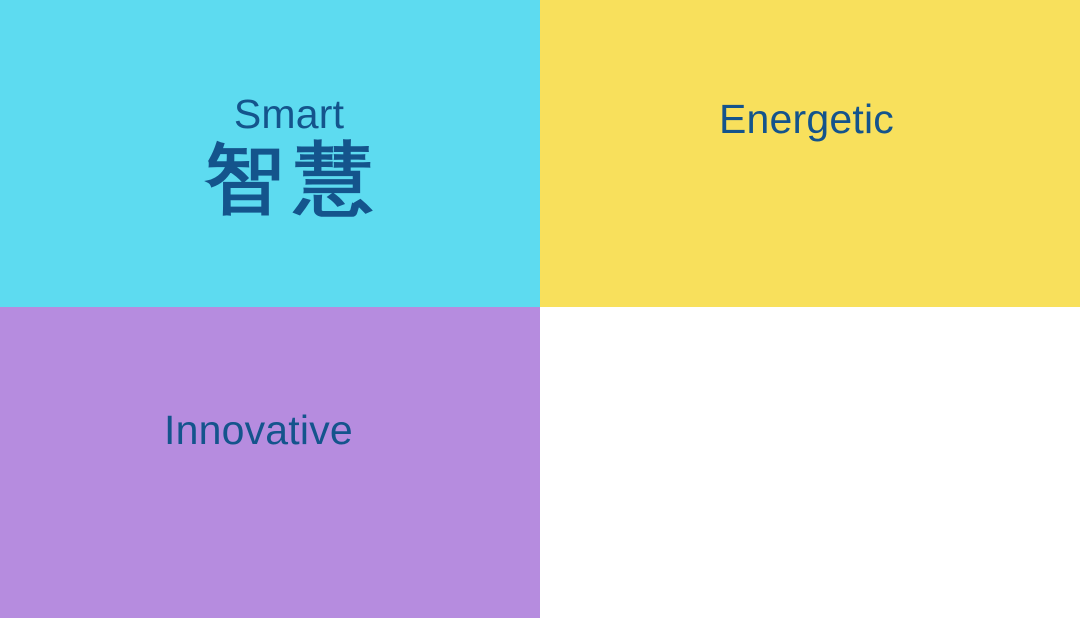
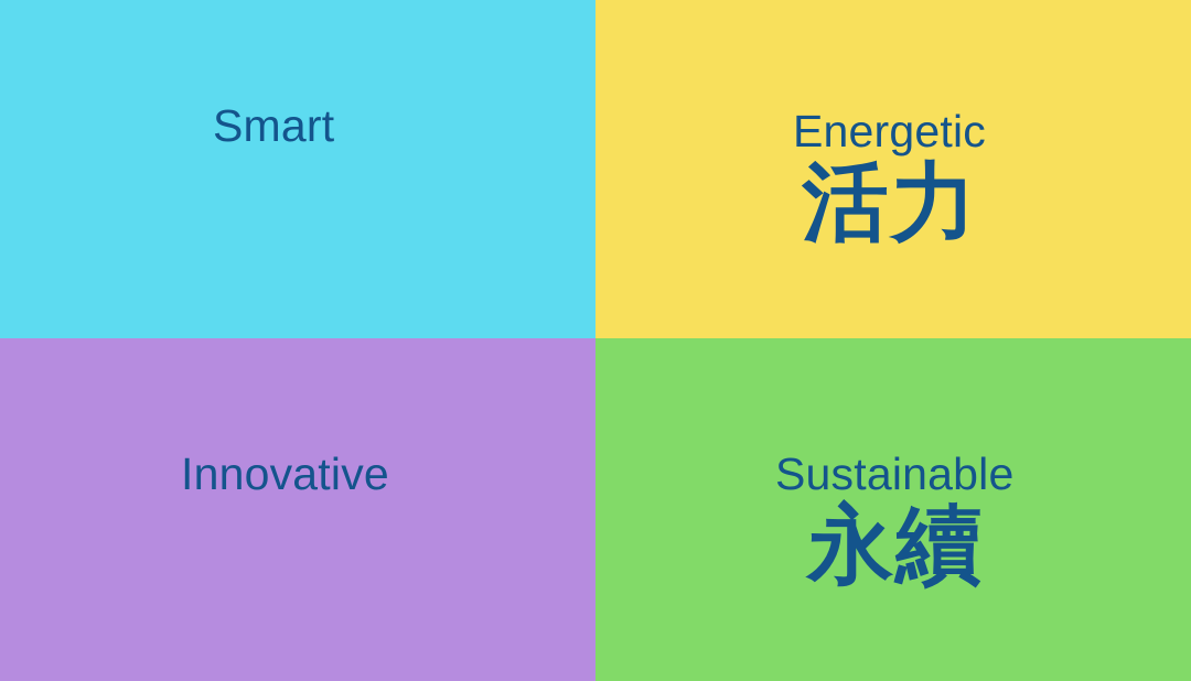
  Smart
- 智慧
  Energetic
+ 活力
  Innovative
+ Sustainable
+ 永續
